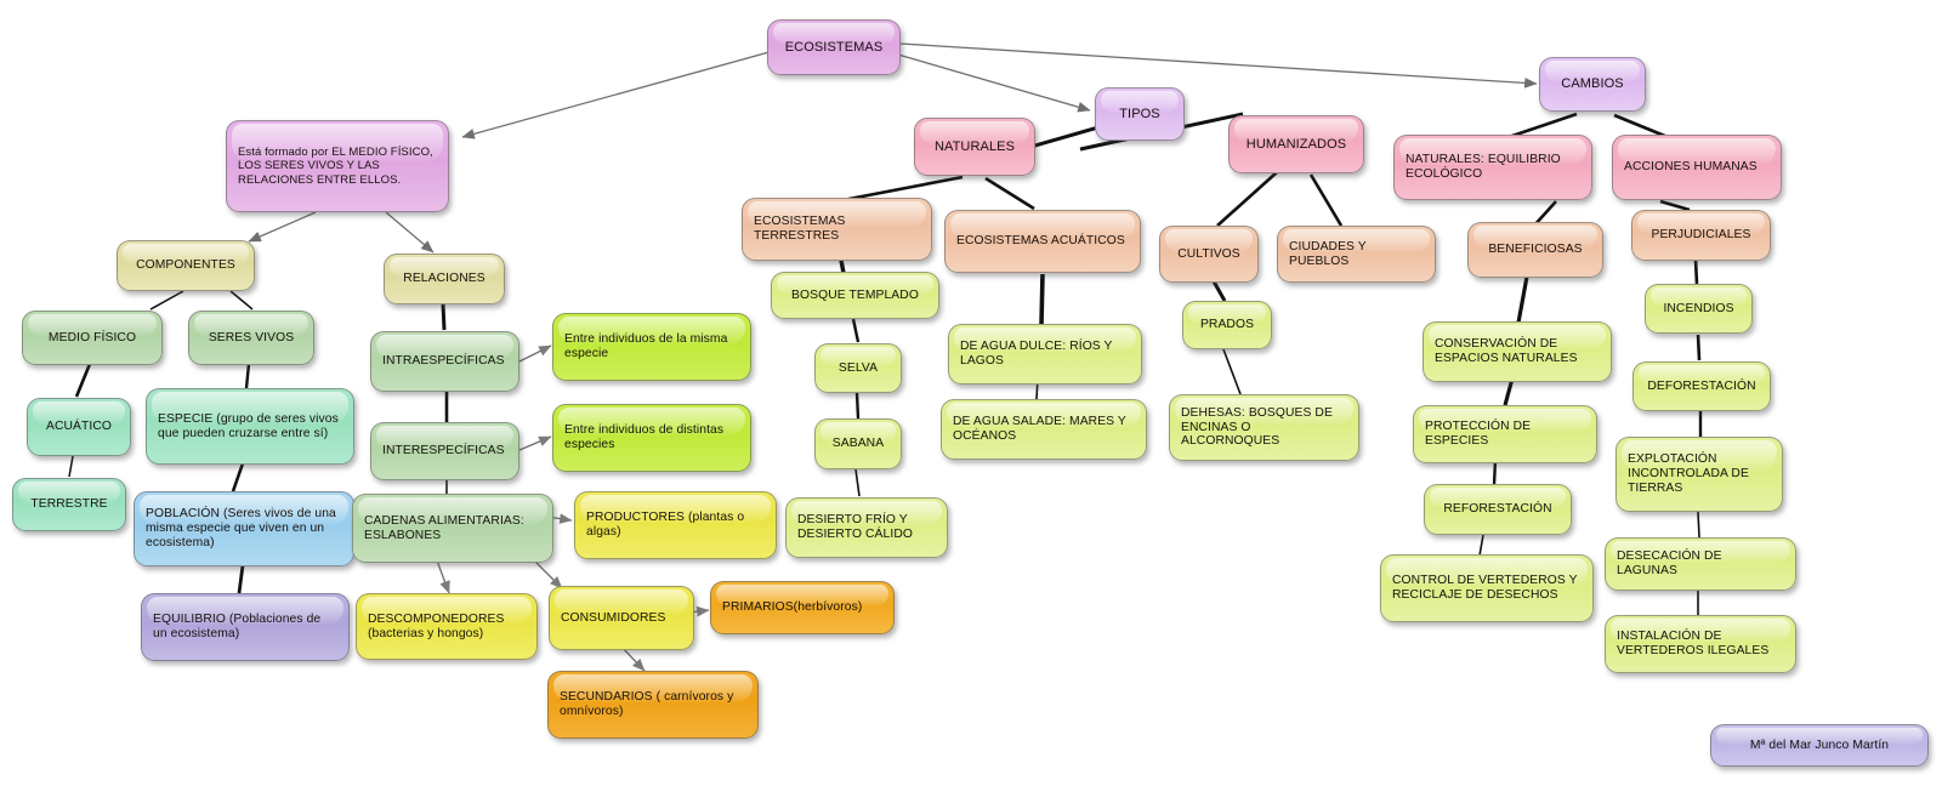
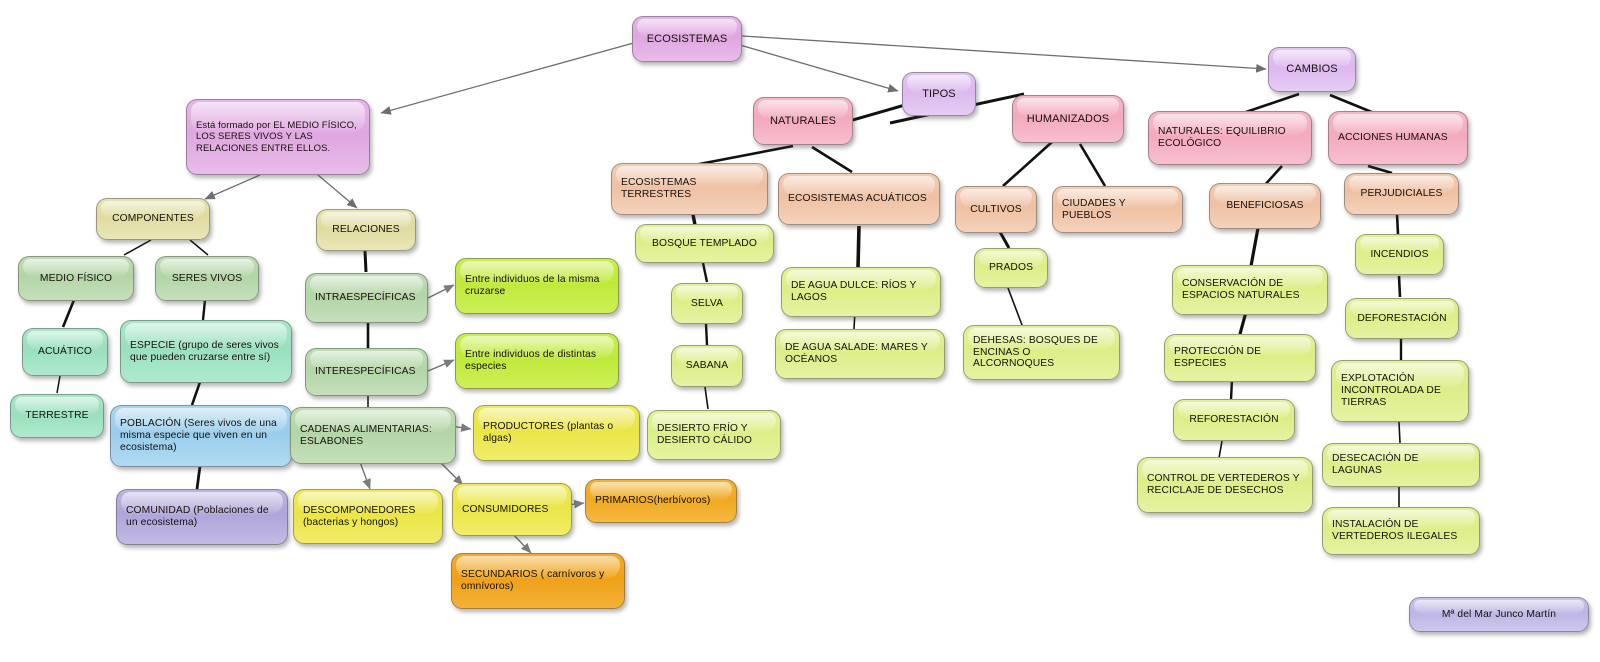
  ECOSISTEMAS
  Está formado por EL MEDIO FÍSICO, LOS SERES VIVOS Y LAS RELACIONES ENTRE ELLOS.
  COMPONENTES
  RELACIONES
  MEDIO FÍSICO
  SERES VIVOS
  ACUÁTICO
  TERRESTRE
  ESPECIE (grupo de seres vivos que pueden cruzarse entre sí)
  POBLACIÓN (Seres vivos de una misma especie que viven en un ecosistema)
- EQUILIBRIO (Poblaciones de un ecosistema)
+ COMUNIDAD (Poblaciones de un ecosistema)
  INTRAESPECÍFICAS
  INTERESPECÍFICAS
- Entre individuos de la misma especie
+ Entre individuos de la misma cruzarse
  Entre individuos de distintas especies
  CADENAS ALIMENTARIAS: ESLABONES
  DESCOMPONEDORES (bacterias y hongos)
  PRODUCTORES (plantas o algas)
  CONSUMIDORES
  PRIMARIOS(herbívoros)
  SECUNDARIOS ( carnívoros y omnívoros)
  TIPOS
  NATURALES
  HUMANIZADOS
  ECOSISTEMAS TERRESTRES
  ECOSISTEMAS ACUÁTICOS
  BOSQUE TEMPLADO
  SELVA
  SABANA
  DESIERTO FRÍO Y DESIERTO CÁLIDO
  DE AGUA DULCE: RÍOS Y LAGOS
  DE AGUA SALADE: MARES Y OCÉANOS
  CULTIVOS
  CIUDADES Y PUEBLOS
  PRADOS
  DEHESAS: BOSQUES DE ENCINAS O ALCORNOQUES
  CAMBIOS
  NATURALES: EQUILIBRIO ECOLÓGICO
  ACCIONES HUMANAS
  BENEFICIOSAS
  PERJUDICIALES
  CONSERVACIÓN DE ESPACIOS NATURALES
  PROTECCIÓN DE ESPECIES
  REFORESTACIÓN
  CONTROL DE VERTEDEROS Y RECICLAJE DE DESECHOS
  INCENDIOS
  DEFORESTACIÓN
  EXPLOTACIÓN INCONTROLADA DE TIERRAS
  DESECACIÓN DE LAGUNAS
  INSTALACIÓN DE VERTEDEROS ILEGALES
  Mª del Mar Junco Martín
